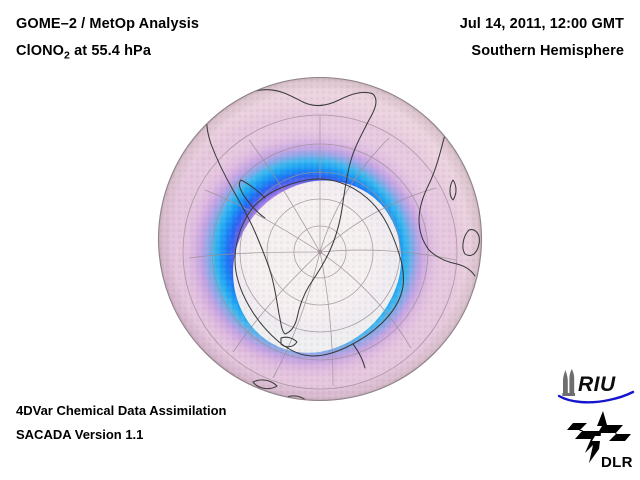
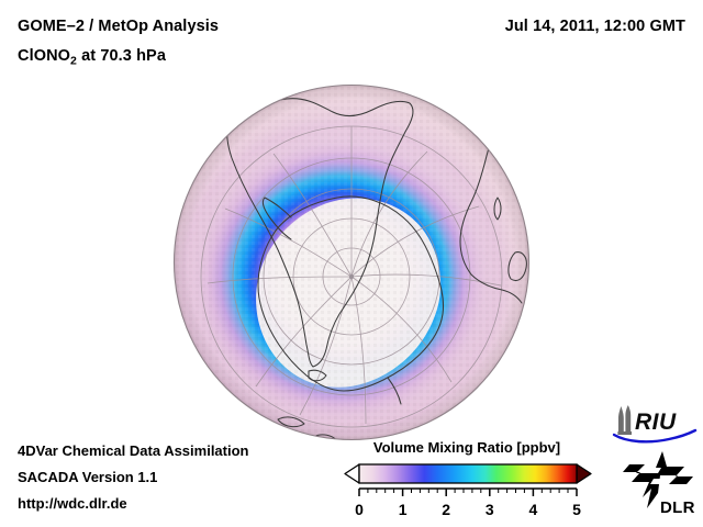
  GOME–2 / MetOp Analysis
- ClONO2 at 55.4 hPa
+ ClONO2 at 70.3 hPa
  Jul 14, 2011, 12:00 GMT
- Southern Hemisphere
  4DVar Chemical Data Assimilation
  SACADA Version 1.1
+ http://wdc.dlr.de
+ Volume Mixing Ratio [ppbv]
+ 0
+ 1
+ 2
+ 3
+ 4
+ 5
  RIU
  DLR
